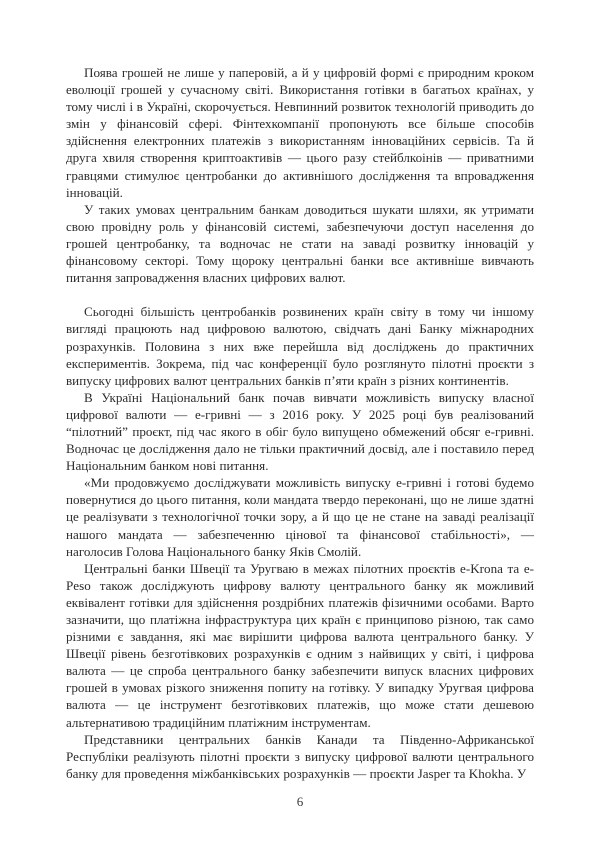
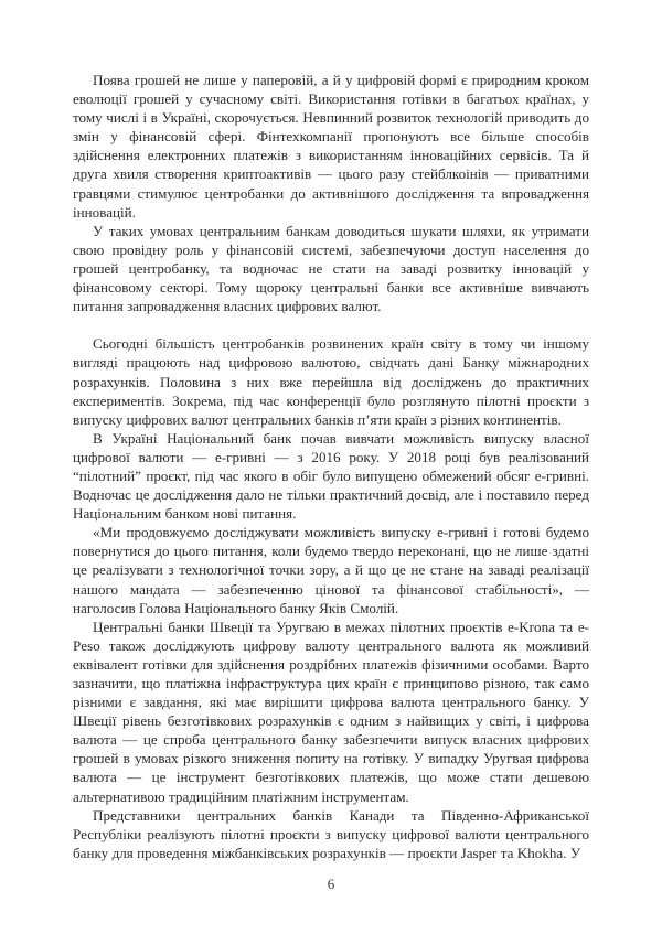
  Поява грошей не лише у паперовій, а й у цифровій формі є природним кроком еволюції грошей у сучасному світі. Використання готівки в багатьох країнах, у тому числі і в Україні, скорочується. Невпинний розвиток технологій приводить до змін у фінансовій сфері. Фінтехкомпанії пропонують все більше способів здійснення електронних платежів з використанням інноваційних сервісів. Та й друга хвиля створення криптоактивів — цього разу стейблкоінів — приватними гравцями стимулює центробанки до активнішого дослідження та впровадження інновацій.
  У таких умовах центральним банкам доводиться шукати шляхи, як утримати свою провідну роль у фінансовій системі, забезпечуючи доступ населення до грошей центробанку, та водночас не стати на заваді розвитку інновацій у фінансовому секторі. Тому щороку центральні банки все активніше вивчають питання запровадження власних цифрових валют.
  Сьогодні більшість центробанків розвинених країн світу в тому чи іншому вигляді працюють над цифровою валютою, свідчать дані Банку міжнародних розрахунків. Половина з них вже перейшла від досліджень до практичних експериментів. Зокрема, під час конференції було розглянуто пілотні проєкти з випуску цифрових валют центральних банків п’яти країн з різних континентів.
- В Україні Національний банк почав вивчати можливість випуску власної цифрової валюти — е-гривні — з 2016 року. У 2025 році був реалізований “пілотний” проєкт, під час якого в обіг було випущено обмежений обсяг е-гривні. Водночас це дослідження дало не тільки практичний досвід, але і поставило перед Національним банком нові питання.
+ В Україні Національний банк почав вивчати можливість випуску власної цифрової валюти — е-гривні — з 2016 року. У 2018 році був реалізований “пілотний” проєкт, під час якого в обіг було випущено обмежений обсяг е-гривні. Водночас це дослідження дало не тільки практичний досвід, але і поставило перед Національним банком нові питання.
- «Ми продовжуємо досліджувати можливість випуску е-гривні і готові будемо повернутися до цього питання, коли мандата твердо переконані, що не лише здатні це реалізувати з технологічної точки зору, а й що це не стане на заваді реалізації нашого мандата — забезпеченню цінової та фінансової стабільності», — наголосив Голова Національного банку Яків Смолій.
+ «Ми продовжуємо досліджувати можливість випуску е-гривні і готові будемо повернутися до цього питання, коли будемо твердо переконані, що не лише здатні це реалізувати з технологічної точки зору, а й що це не стане на заваді реалізації нашого мандата — забезпеченню цінової та фінансової стабільності», — наголосив Голова Національного банку Яків Смолій.
- Центральні банки Швеції та Уругваю в межах пілотних проєктів e-Krona та e-Peso також досліджують цифрову валюту центрального банку як можливий еквівалент готівки для здійснення роздрібних платежів фізичними особами. Варто зазначити, що платіжна інфраструктура цих країн є принципово різною, так само різними є завдання, які має вирішити цифрова валюта центрального банку. У Швеції рівень безготівкових розрахунків є одним з найвищих у світі, і цифрова валюта — це спроба центрального банку забезпечити випуск власних цифрових грошей в умовах різкого зниження попиту на готівку. У випадку Уругвая цифрова валюта — це інструмент безготівкових платежів, що може стати дешевою альтернативою традиційним платіжним інструментам.
+ Центральні банки Швеції та Уругваю в межах пілотних проєктів e-Krona та e-Peso також досліджують цифрову валюту центрального валюта як можливий еквівалент готівки для здійснення роздрібних платежів фізичними особами. Варто зазначити, що платіжна інфраструктура цих країн є принципово різною, так само різними є завдання, які має вирішити цифрова валюта центрального банку. У Швеції рівень безготівкових розрахунків є одним з найвищих у світі, і цифрова валюта — це спроба центрального банку забезпечити випуск власних цифрових грошей в умовах різкого зниження попиту на готівку. У випадку Уругвая цифрова валюта — це інструмент безготівкових платежів, що може стати дешевою альтернативою традиційним платіжним інструментам.
  Представники центральних банків Канади та Південно-Африканської Республіки реалізують пілотні проєкти з випуску цифрової валюти центрального банку для проведення міжбанківських розрахунків — проєкти Jasper та Khokha. У
  6
